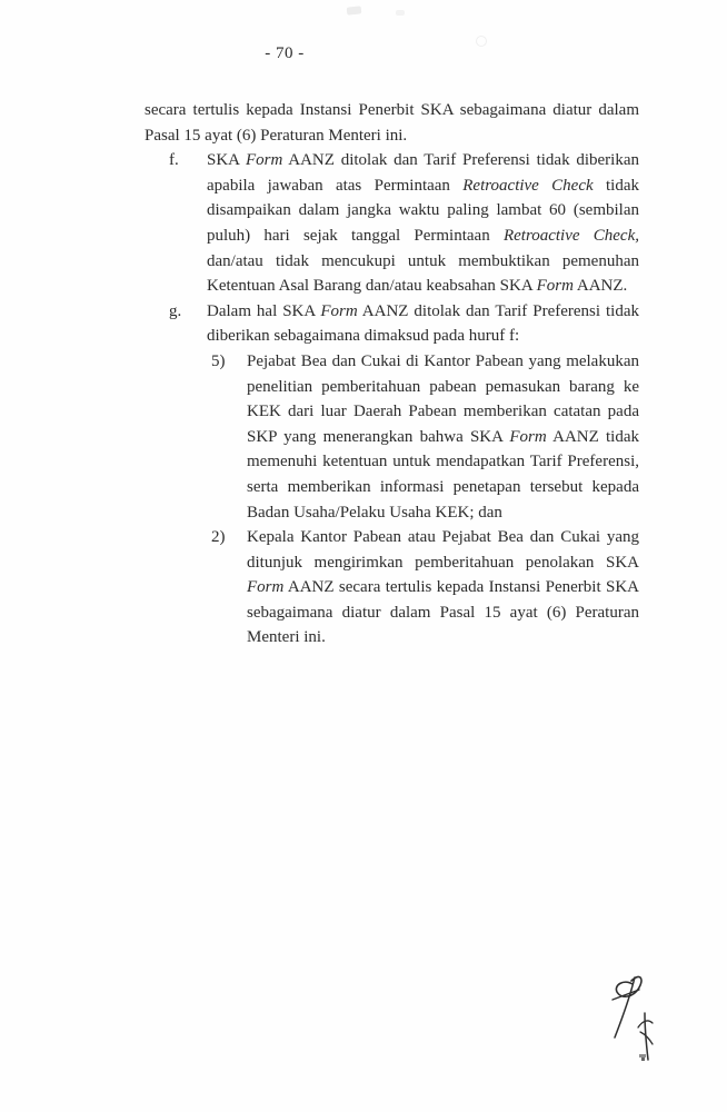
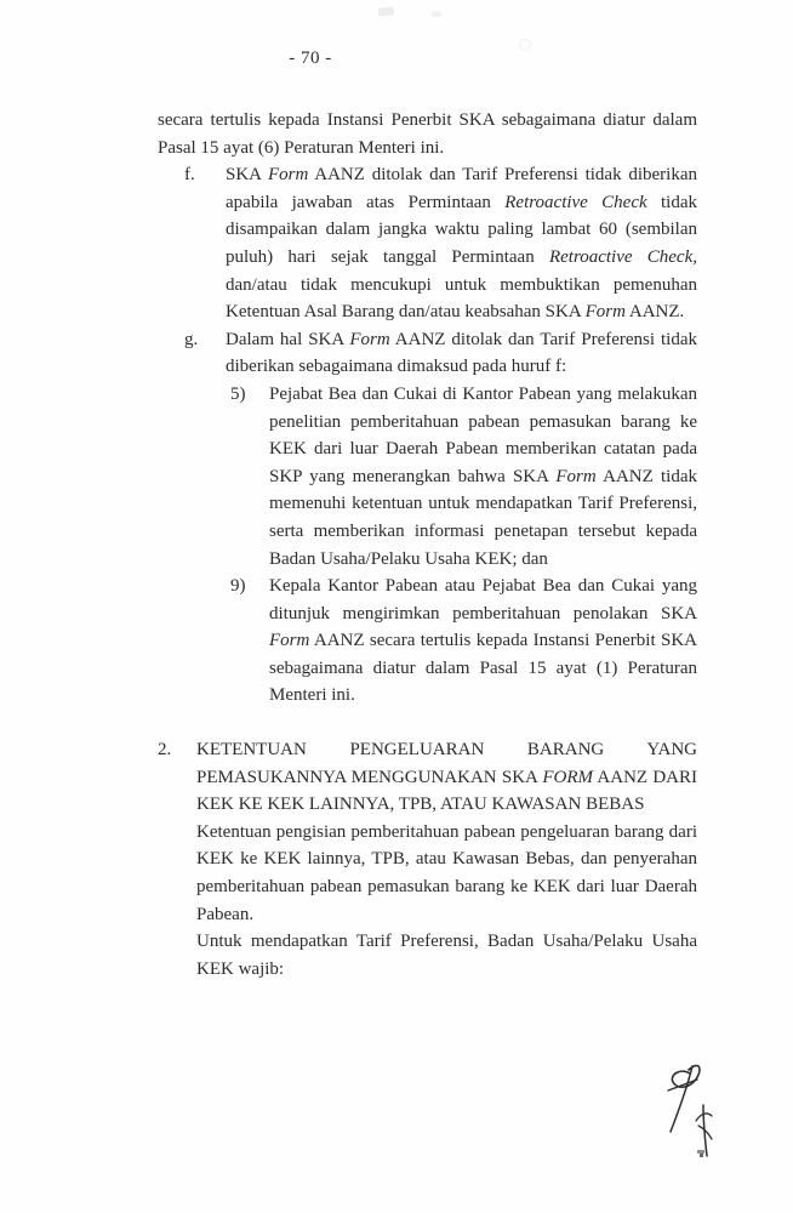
  - 70 -
  secara tertulis kepada Instansi Penerbit SKA sebagaimana diatur dalam Pasal 15 ayat (6) Peraturan Menteri ini.
  f.
  SKA Form AANZ ditolak dan Tarif Preferensi tidak diberikan apabila jawaban atas Permintaan Retroactive Check tidak disampaikan dalam jangka waktu paling lambat 60 (sembilan puluh) hari sejak tanggal Permintaan Retroactive Check, dan/atau tidak mencukupi untuk membuktikan pemenuhan Ketentuan Asal Barang dan/atau keabsahan SKA Form AANZ.
  g.
  Dalam hal SKA Form AANZ ditolak dan Tarif Preferensi tidak diberikan sebagaimana dimaksud pada huruf f:
  5)
  Pejabat Bea dan Cukai di Kantor Pabean yang melakukan penelitian pemberitahuan pabean pemasukan barang ke KEK dari luar Daerah Pabean memberikan catatan pada SKP yang menerangkan bahwa SKA Form AANZ tidak memenuhi ketentuan untuk mendapatkan Tarif Preferensi, serta memberikan informasi penetapan tersebut kepada Badan Usaha/Pelaku Usaha KEK; dan
- 2)
+ 9)
- Kepala Kantor Pabean atau Pejabat Bea dan Cukai yang ditunjuk mengirimkan pemberitahuan penolakan SKA Form AANZ secara tertulis kepada Instansi Penerbit SKA sebagaimana diatur dalam Pasal 15 ayat (6) Peraturan Menteri ini.
+ Kepala Kantor Pabean atau Pejabat Bea dan Cukai yang ditunjuk mengirimkan pemberitahuan penolakan SKA Form AANZ secara tertulis kepada Instansi Penerbit SKA sebagaimana diatur dalam Pasal 15 ayat (1) Peraturan Menteri ini.
+ 2.
+ KETENTUAN PENGELUARAN BARANG YANG PEMASUKANNYA MENGGUNAKAN SKA FORM AANZ DARI KEK KE KEK LAINNYA, TPB, ATAU KAWASAN BEBAS
+ Ketentuan pengisian pemberitahuan pabean pengeluaran barang dari KEK ke KEK lainnya, TPB, atau Kawasan Bebas, dan penyerahan pemberitahuan pabean pemasukan barang ke KEK dari luar Daerah Pabean.
+ Untuk mendapatkan Tarif Preferensi, Badan Usaha/Pelaku Usaha KEK wajib:
